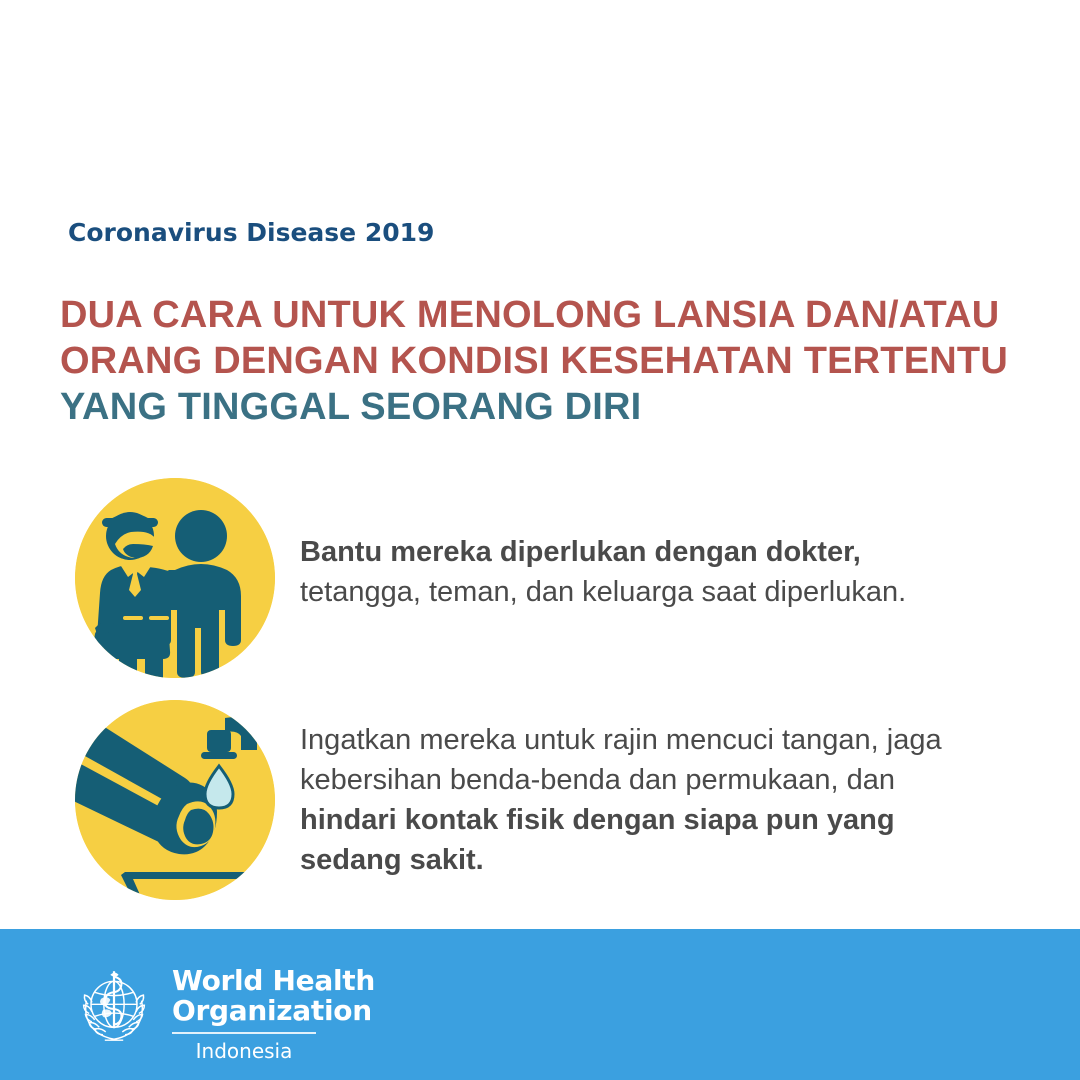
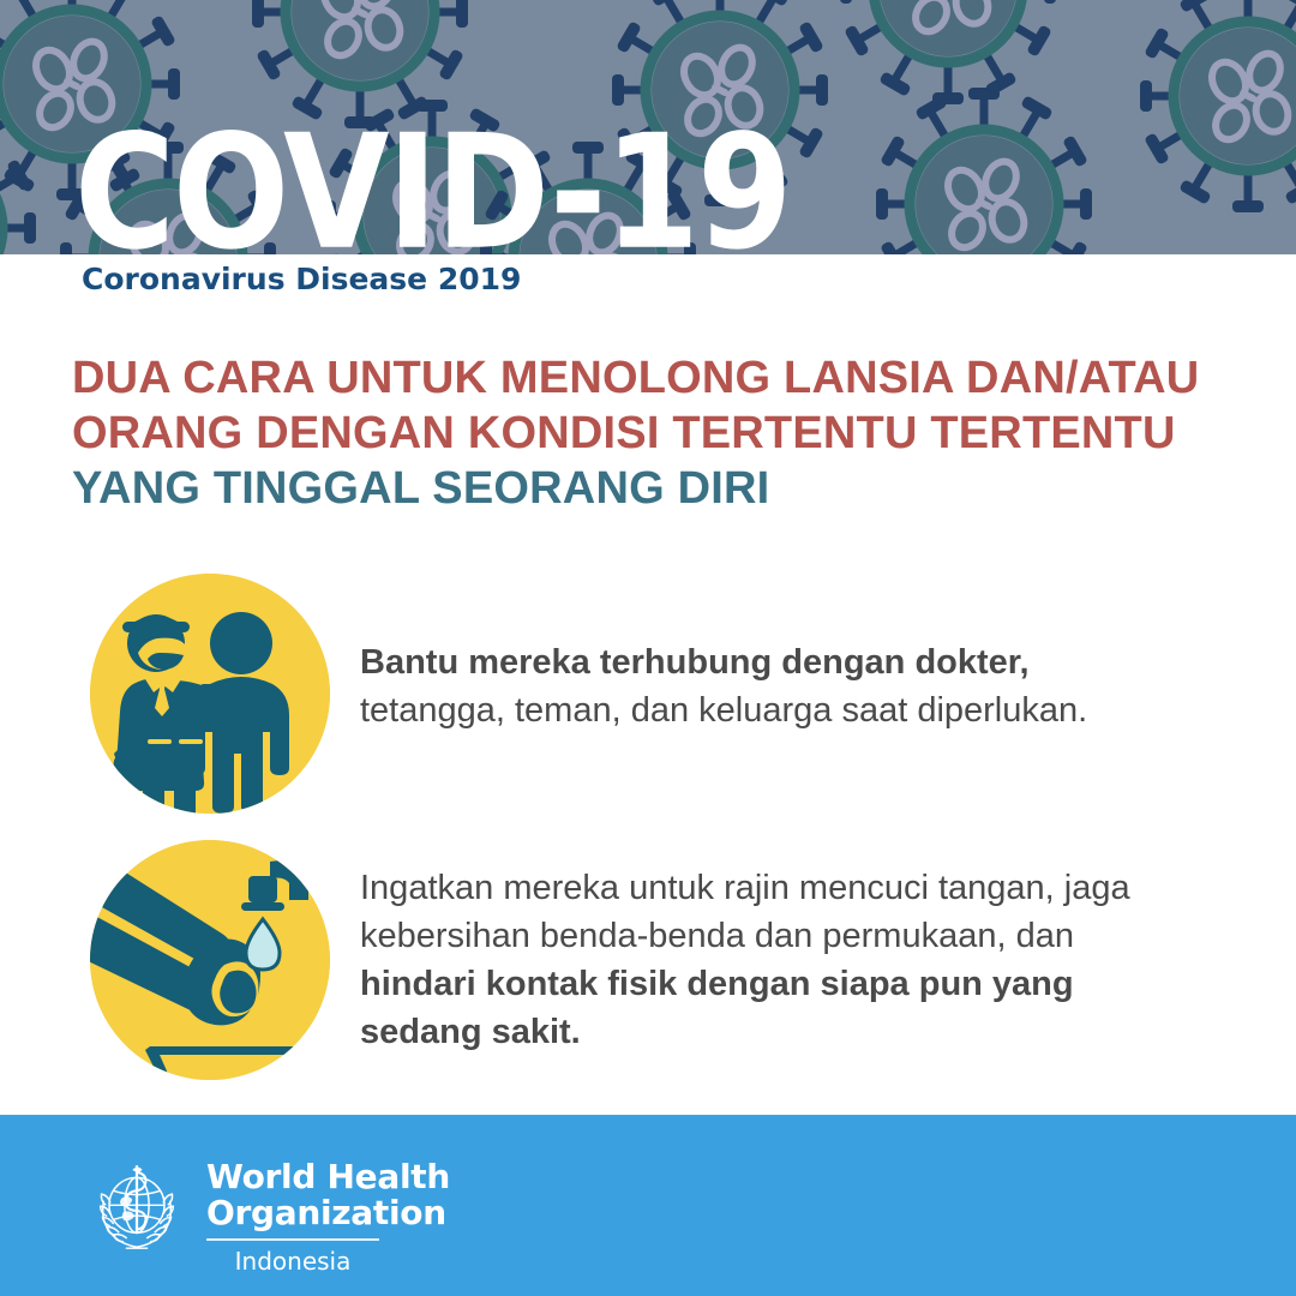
+ COVID-19
  Coronavirus Disease 2019
  DUA CARA UNTUK MENOLONG LANSIA DAN/ATAU
- ORANG DENGAN KONDISI KESEHATAN TERTENTU
+ ORANG DENGAN KONDISI TERTENTU TERTENTU
  YANG TINGGAL SEORANG DIRI
- Bantu mereka diperlukan dengan dokter,
+ Bantu mereka terhubung dengan dokter,
  tetangga, teman, dan keluarga saat diperlukan.
  Ingatkan mereka untuk rajin mencuci tangan, jaga
  kebersihan benda-benda dan permukaan, dan
  hindari kontak fisik dengan siapa pun yang
  sedang sakit.
  World Health
  Organization
  Indonesia
